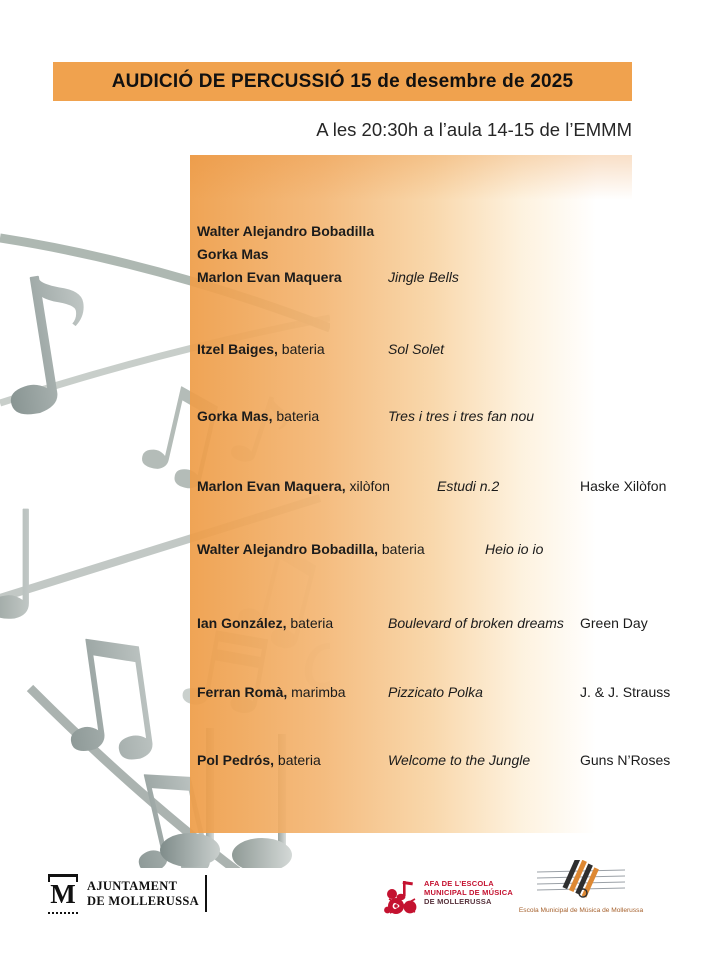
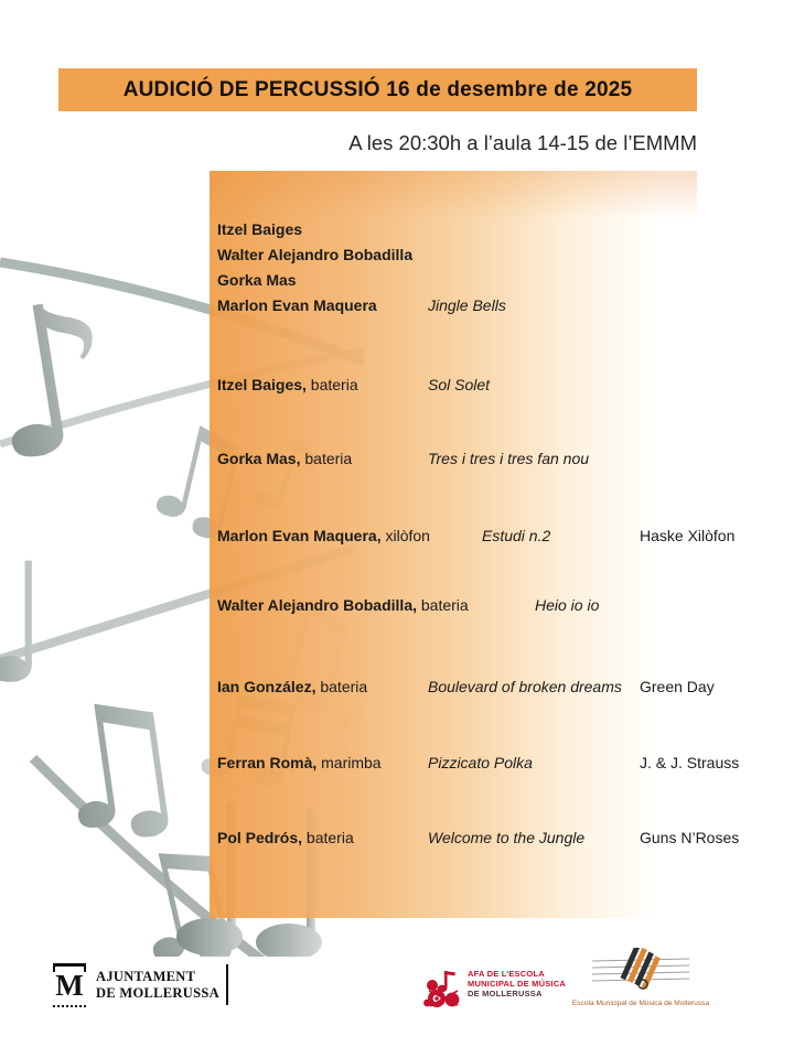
- AUDICIÓ DE PERCUSSIÓ 15 de desembre de 2025
+ AUDICIÓ DE PERCUSSIÓ 16 de desembre de 2025
  A les 20:30h a l’aula 14-15 de l’EMMM
  ♩
+ Itzel Baiges
  Walter Alejandro Bobadilla
  Gorka Mas
  Marlon Evan Maquera
  Jingle Bells
  Itzel Baiges, bateria
  Sol Solet
  Gorka Mas, bateria
  Tres i tres i tres fan nou
  Marlon Evan Maquera, xilòfon
  Estudi n.2
  Haske Xilòfon
  Walter Alejandro Bobadilla, bateria
  Heio io io
  Ian González, bateria
  Boulevard of broken dreams
  Green Day
  Ferran Romà, marimba
  Pizzicato Polka
  J. & J. Strauss
  Pol Pedrós, bateria
  Welcome to the Jungle
  Guns N’Roses
  M
  AJUNTAMENT
  DE MOLLERUSSA
  AFA DE L’ESCOLA
  MUNICIPAL DE MÚSICA
  DE MOLLERUSSA
